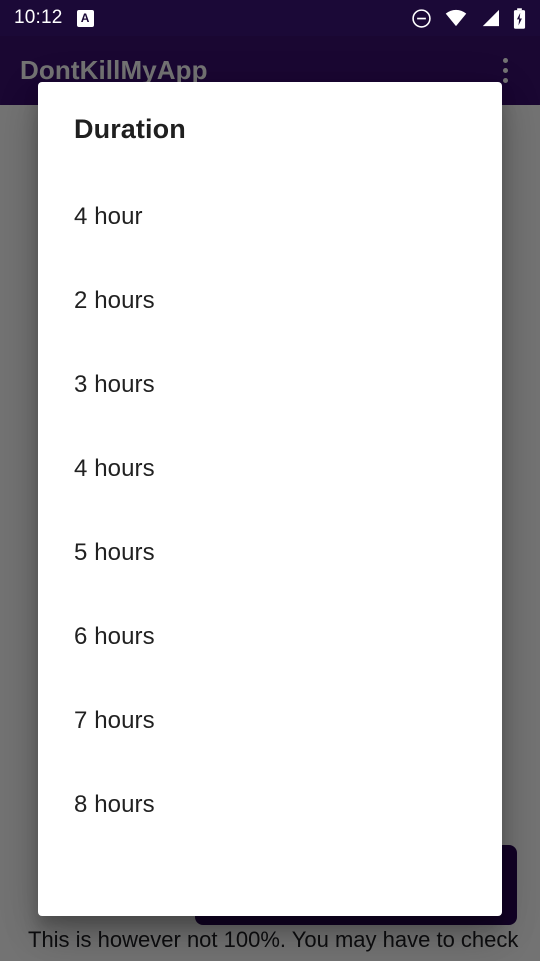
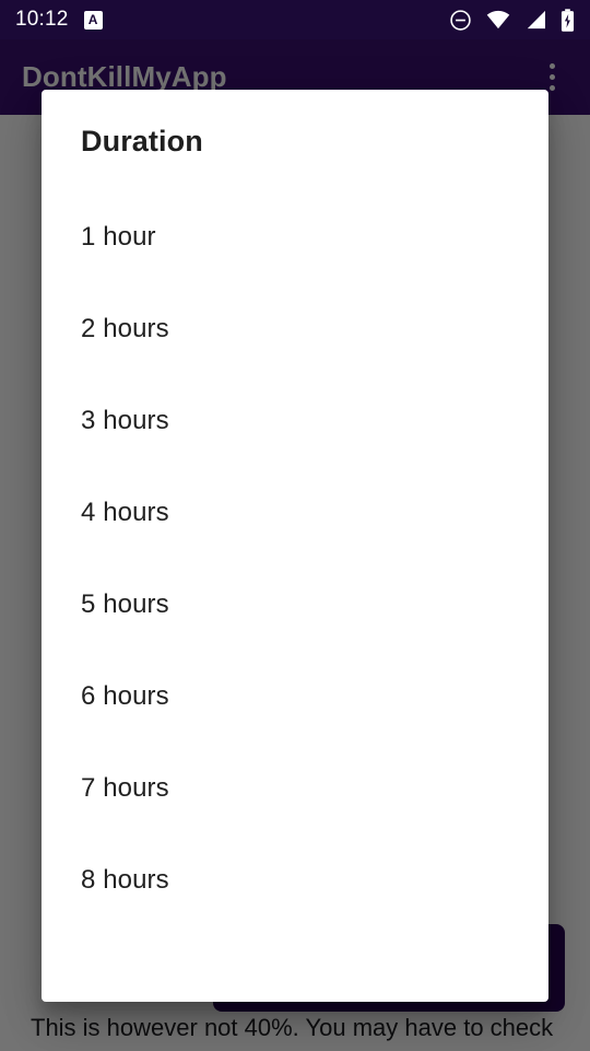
- This is however not 100%. You may have to check
+ This is however not 40%. You may have to check
  DontKillMyApp
  10:12
  A
  Duration
- 4 hour
+ 1 hour
  2 hours
  3 hours
  4 hours
  5 hours
  6 hours
  7 hours
  8 hours
